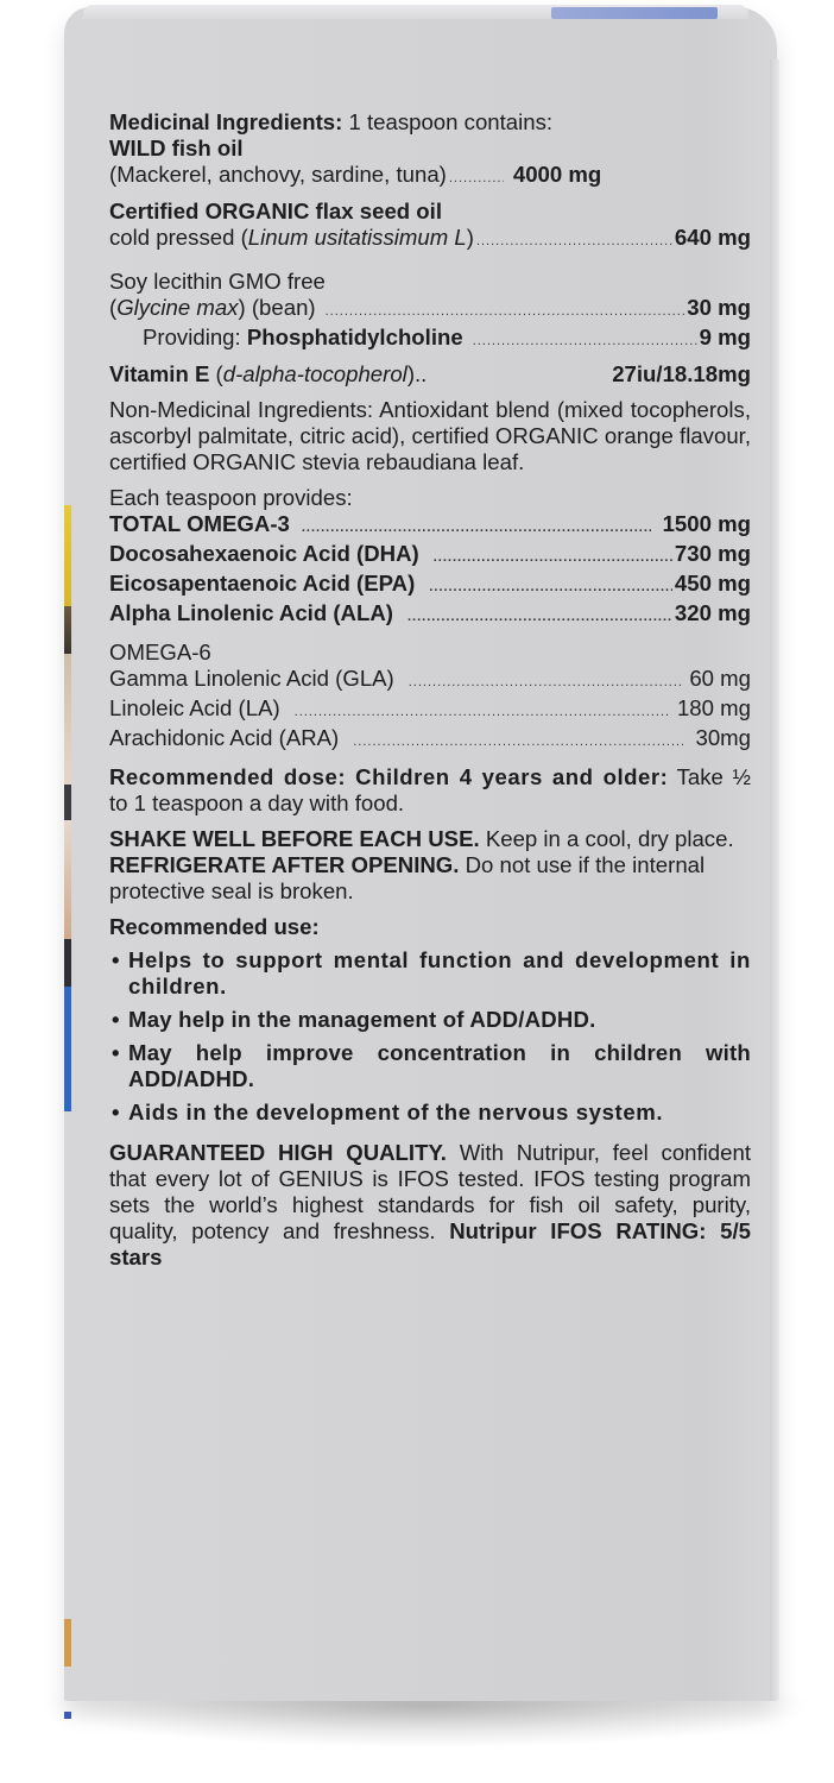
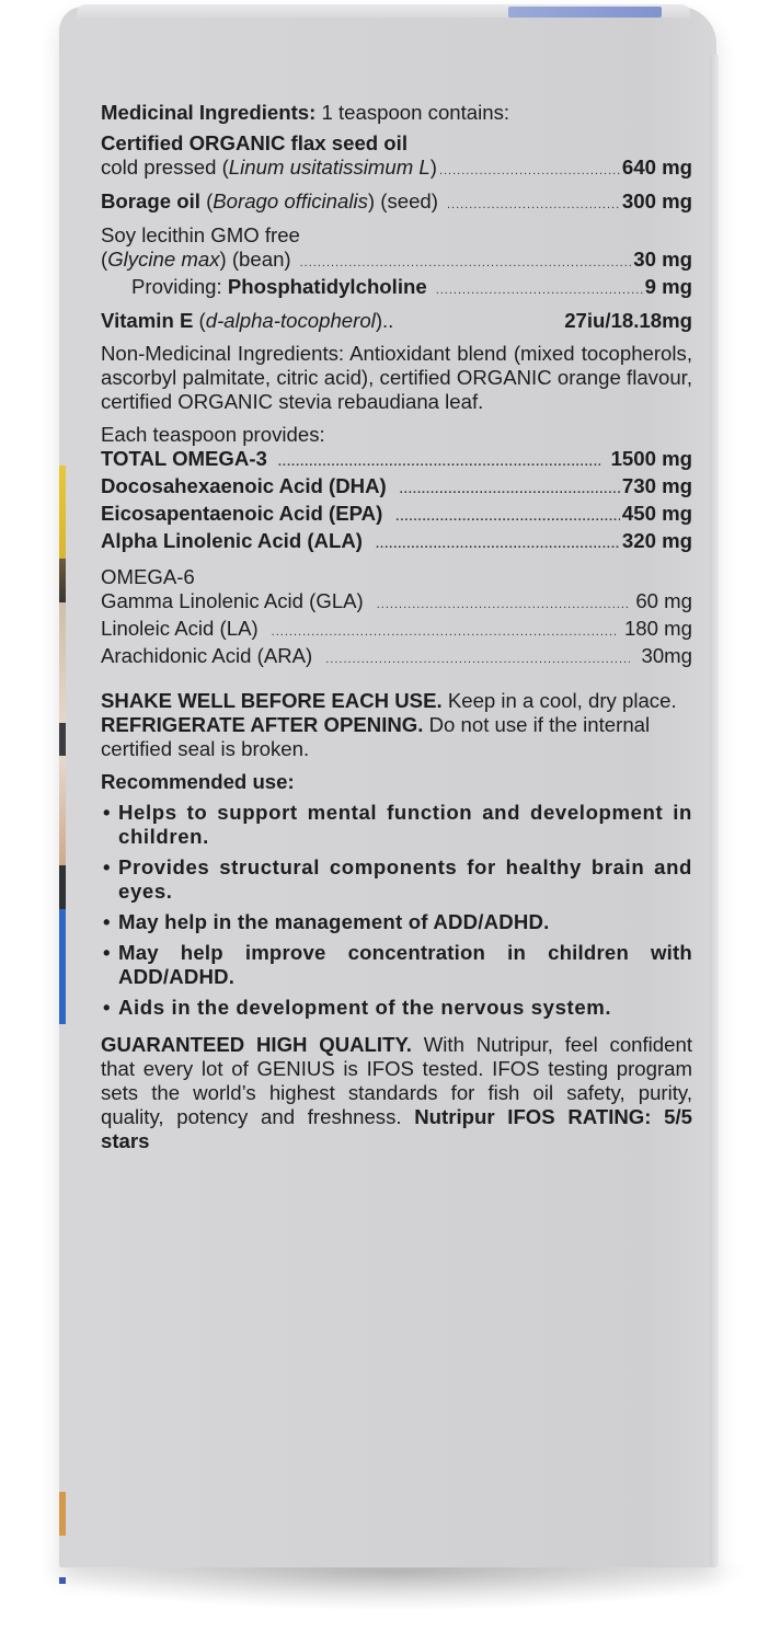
  Medicinal Ingredients: 1 teaspoon contains:
- WILD fish oil
- (Mackerel, anchovy, sardine, tuna)
- 4000 mg
  Certified ORGANIC flax seed oil
  cold pressed (Linum usitatissimum L)
  640 mg
+ Borage oil (Borago officinalis) (seed)
+ 300 mg
  Soy lecithin GMO free
  (Glycine max) (bean)
  30 mg
  Providing: Phosphatidylcholine
  9 mg
  Vitamin E (d-alpha-tocopherol)..
  27iu/18.18mg
  Non-Medicinal Ingredients: Antioxidant blend (mixed tocopherols, ascorbyl palmitate, citric acid), certified ORGANIC orange flavour, certified ORGANIC stevia rebaudiana leaf.
  Each teaspoon provides:
  TOTAL OMEGA-3
  1500 mg
  Docosahexaenoic Acid (DHA)
  730 mg
  Eicosapentaenoic Acid (EPA)
  450 mg
  Alpha Linolenic Acid (ALA)
  320 mg
  OMEGA-6
  Gamma Linolenic Acid (GLA)
  60 mg
  Linoleic Acid (LA)
  180 mg
  Arachidonic Acid (ARA)
  30mg
- Recommended dose: Children 4 years and older: Take ½ to 1 teaspoon a day with food.
- SHAKE WELL BEFORE EACH USE. Keep in a cool, dry place. REFRIGERATE AFTER OPENING. Do not use if the internal protective seal is broken.
+ SHAKE WELL BEFORE EACH USE. Keep in a cool, dry place. REFRIGERATE AFTER OPENING. Do not use if the internal certified seal is broken.
  Recommended use:
  Helps to support mental function and development in children.
+ Provides structural components for healthy brain and eyes.
  May help in the management of ADD/ADHD.
  May help improve concentration in children with ADD/ADHD.
  Aids in the development of the nervous system.
  GUARANTEED HIGH QUALITY. With Nutripur, feel confident that every lot of GENIUS is IFOS tested. IFOS testing program sets the world’s highest standards for fish oil safety, purity, quality, potency and freshness. Nutripur IFOS RATING: 5/5 stars
